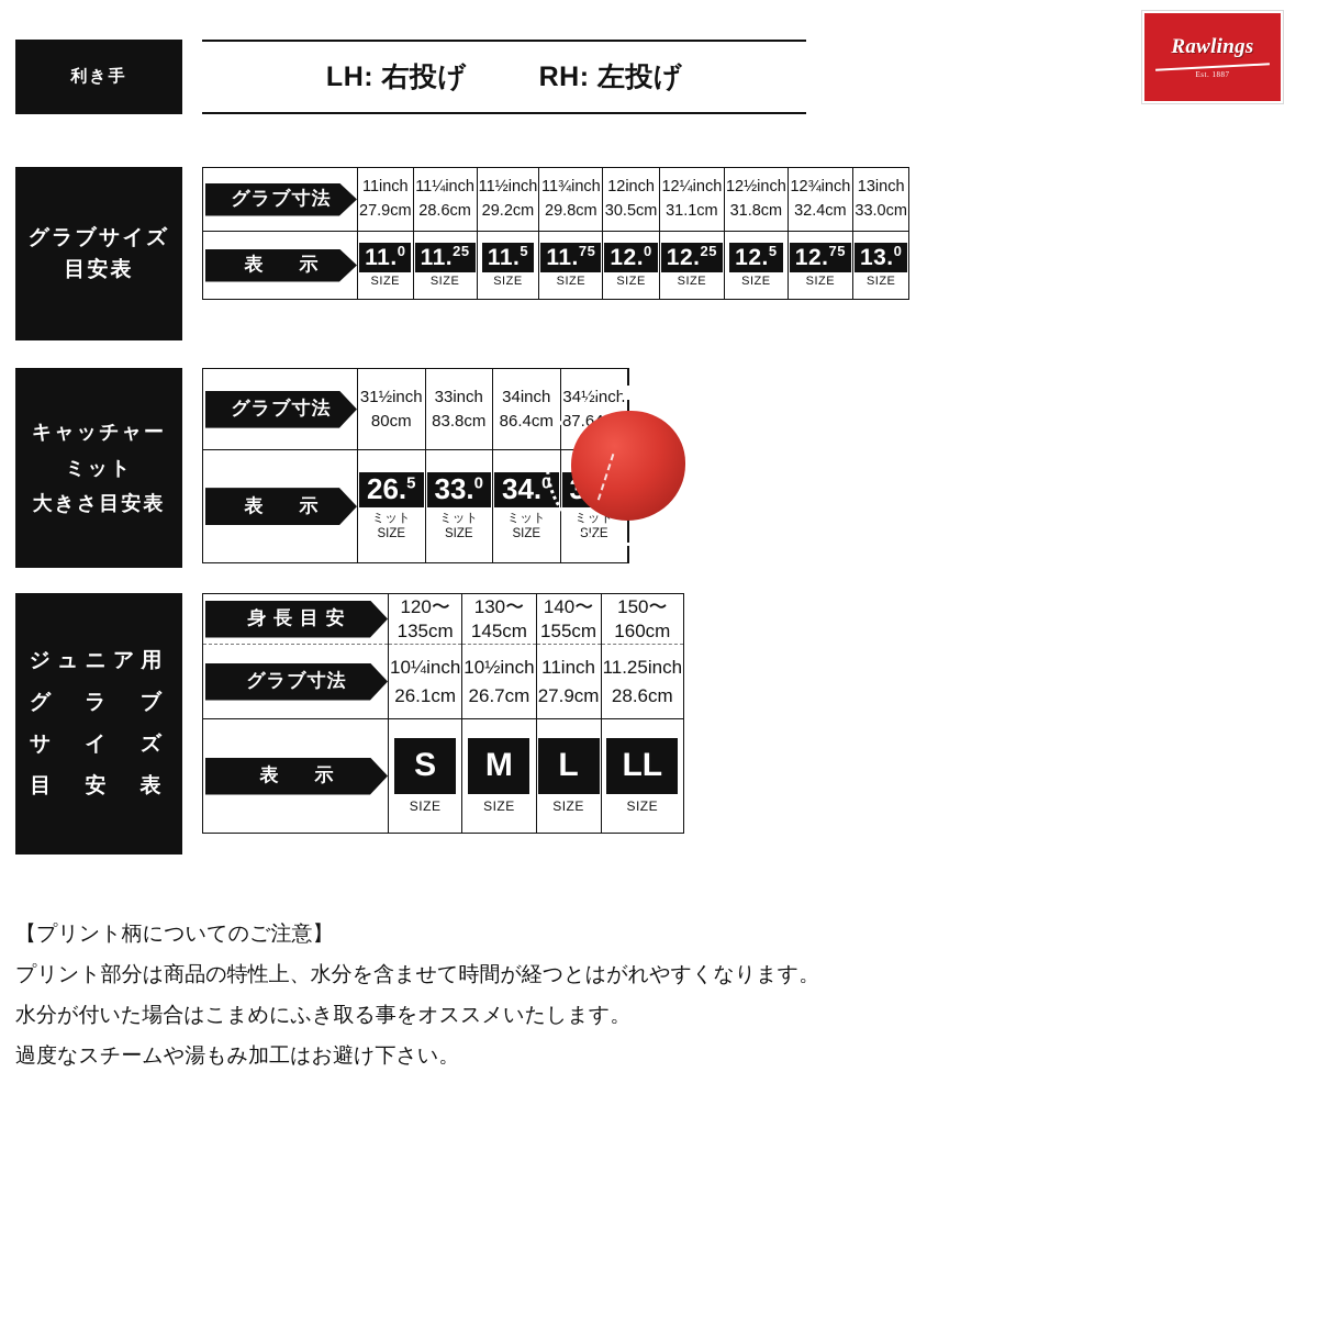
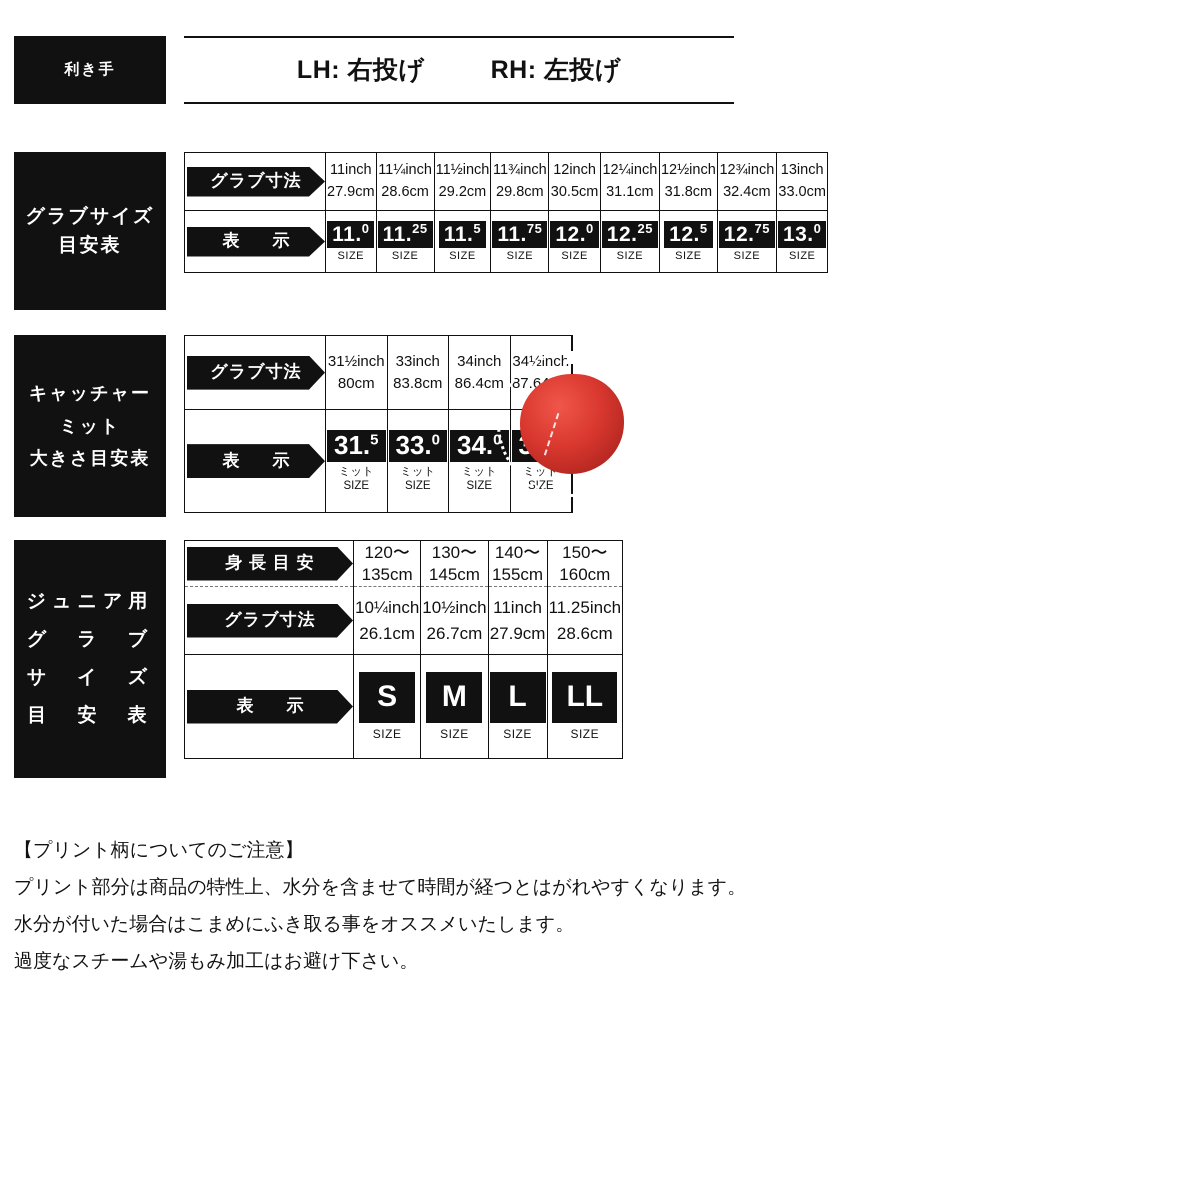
- Rawlings
- Est. 1887
  利き手
  LH: 右投げ
  RH: 左投げ
  グラブサイズ
  目安表
  グラブ寸法	11inch27.9cm	11¼inch28.6cm	11½inch29.2cm	11¾inch29.8cm	12inch30.5cm	12¼inch31.1cm	12½inch31.8cm	12¾inch32.4cm	13inch33.0cm
  表 示	11.0SIZE	11.25SIZE	11.5SIZE	11.75SIZE	12.0SIZE	12.25SIZE	12.5SIZE	12.75SIZE	13.0SIZE
  キャッチャー
  ミット
  大きさ目安表
  グラブ寸法	31½inch80cm	33inch83.8cm	34inch86.4cm	34½inch87.6
- 表 示	26.5ミットSIZE	33.0ミットSIZE	34.0ミットSIZE	ミットSIZE
+ 表 示	31.5ミットSIZE	33.0ミットSIZE	34.0ミットSIZE	ミットSIZE
  ジュニア用
  グ ラ ブ
  サ イ ズ
  目 安 表
  身 長 目 安	120〜135cm	130〜145cm	140〜155cm	150〜160cm
  グラブ寸法	10¼inch26.1cm	10½inch26.7cm	11inch27.9cm	11.25inch28.6cm
  表 示	SSIZE	MSIZE	LSIZE	LLSIZE
  【プリント柄についてのご注意】
  プリント部分は商品の特性上、水分を含ませて時間が経つとはがれやすくなります。
  水分が付いた場合はこまめにふき取る事をオススメいたします。
  過度なスチームや湯もみ加工はお避け下さい。
